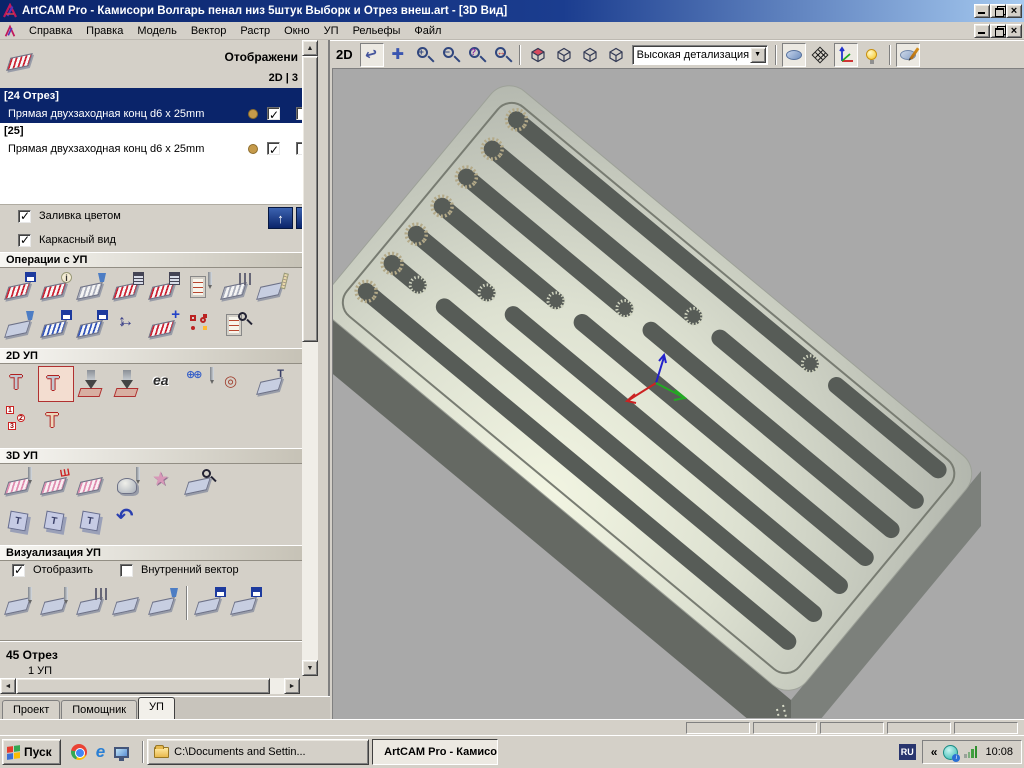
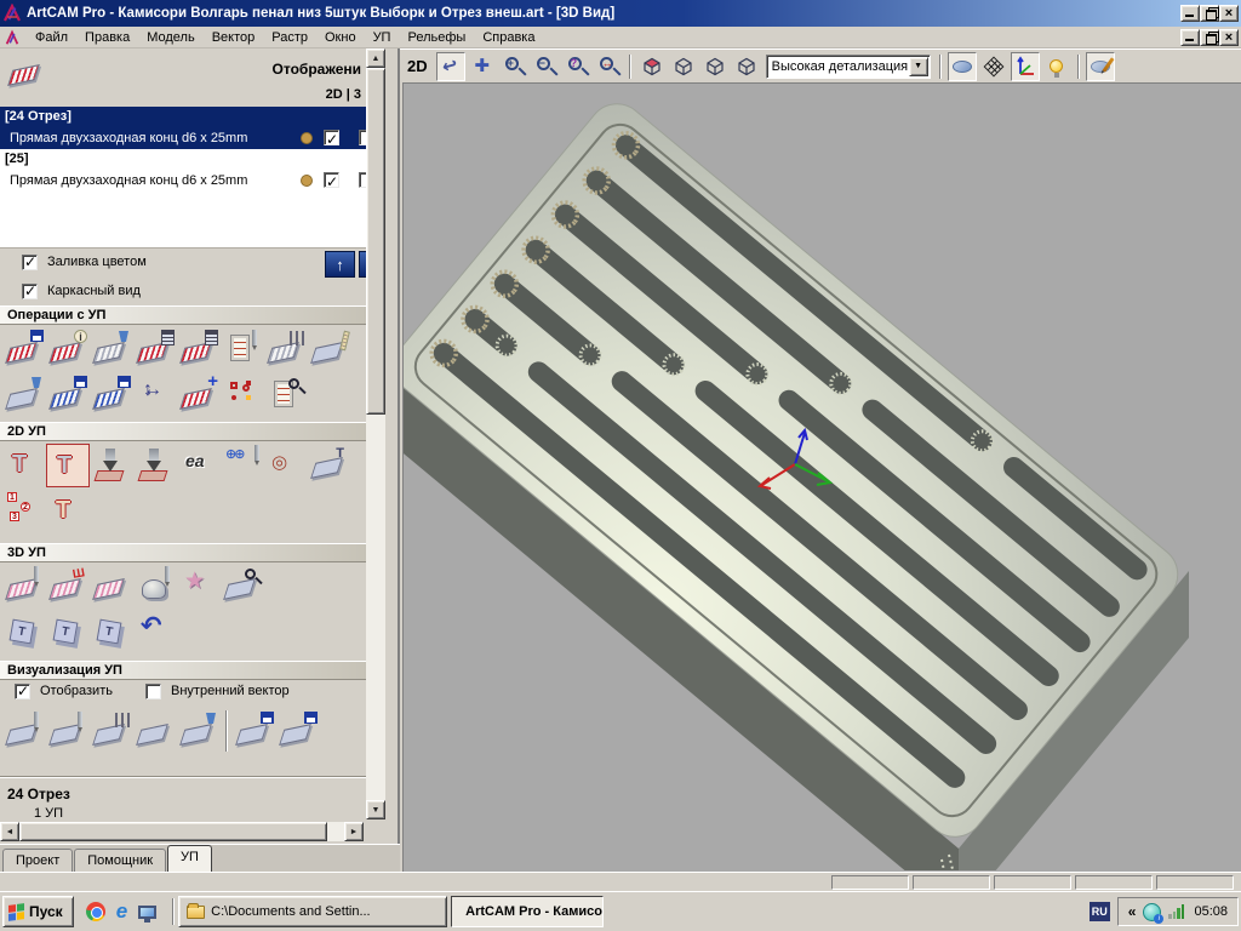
  ArtCAM Pro - Камисори Волгарь пенал низ 5штук Выборк и Отрез внеш.art - [3D Вид]
  ×
- Справка
+ Файл
  Правка
  Модель
  Вектор
  Растр
  Окно
  УП
  Рельефы
- Файл
+ Справка
  ×
  2D
  ✚
  +
  −
  ?
  ↔
  Высокая детализация
  Отображени
  2D | 3
  [24 Отрез]
  Прямая двухзаходная конц d6 x 25mm
  [25]
  Прямая двухзаходная конц d6 x 25mm
  Заливка цветом
  Каркасный вид
  ↑
  Операции с УП
  i
  ↔
  ↕
  +
  2D УП
  T
  T
  ea
  ⊕⊕
  ◎
  Т
  T
  3D УП
  ★
  ↶
  Визуализация УП
  Отобразить
  Внутренний вектор
- 45 Отрез
+ 24 Отрез
  1 УП
  Проект
  Помощник
  УП
  Пуск
  e
  C:\Documents and Settin...
  ArtCAM Pro - Камисо
  RU
  «
- 10:08
+ 05:08
